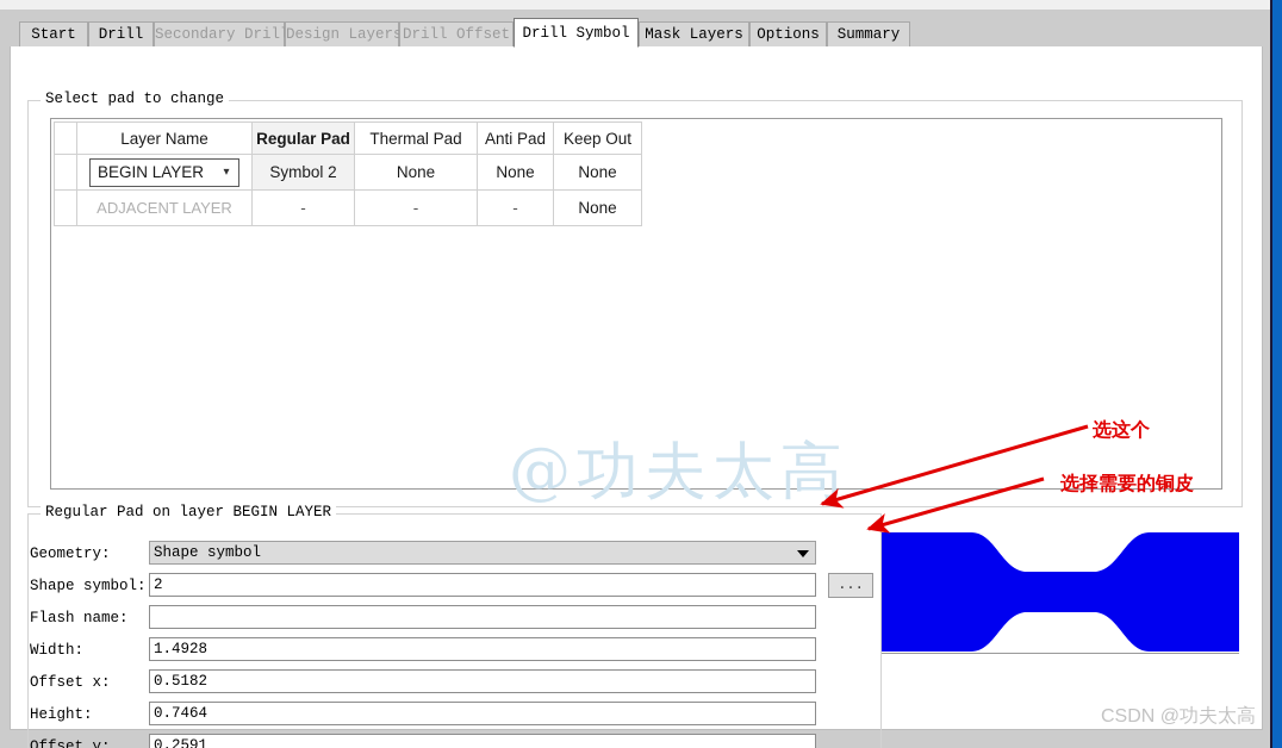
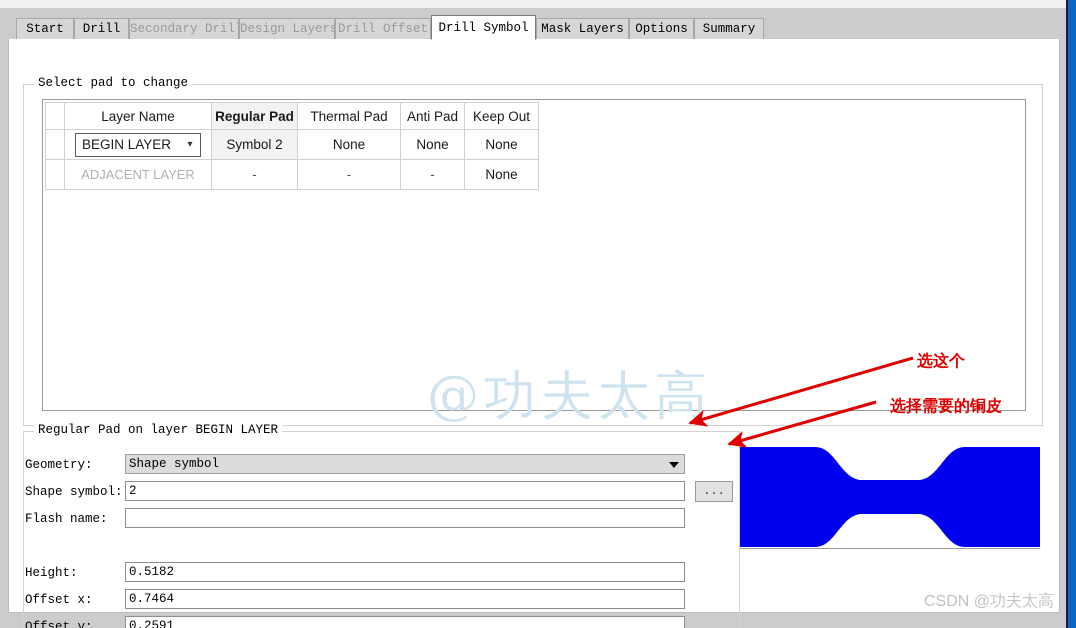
  Start
  Drill
  Secondary Dril
  Design Layers
  Drill Offset
  Drill Symbol
  Mask Layers
  Options
  Summary
  Select pad to change
  	Layer Name	Regular Pad	Thermal Pad	Anti Pad	Keep Out
  	BEGIN LAYER ▾	Symbol 2	None	None	None
  	ADJACENT LAYER	-	-	-	None
  @功夫太高
  Regular Pad on layer BEGIN LAYER
  Geometry:
  Shape symbol
  Shape symbol:
  2
  ...
  Flash name:
- Width:
- 1.4928
- Offset x:
+ Height:
  0.5182
- Height:
+ Offset x:
  0.7464
  Offset y:
  0.2591
  选这个
  选择需要的铜皮
  CSDN @功夫太高
